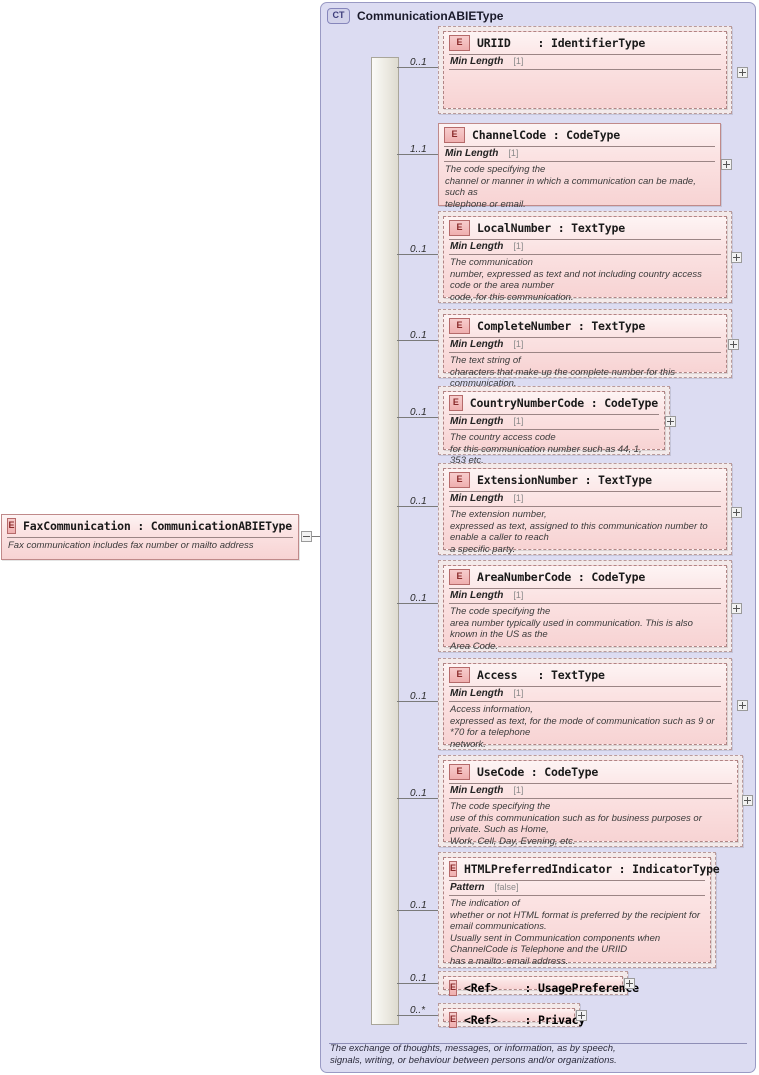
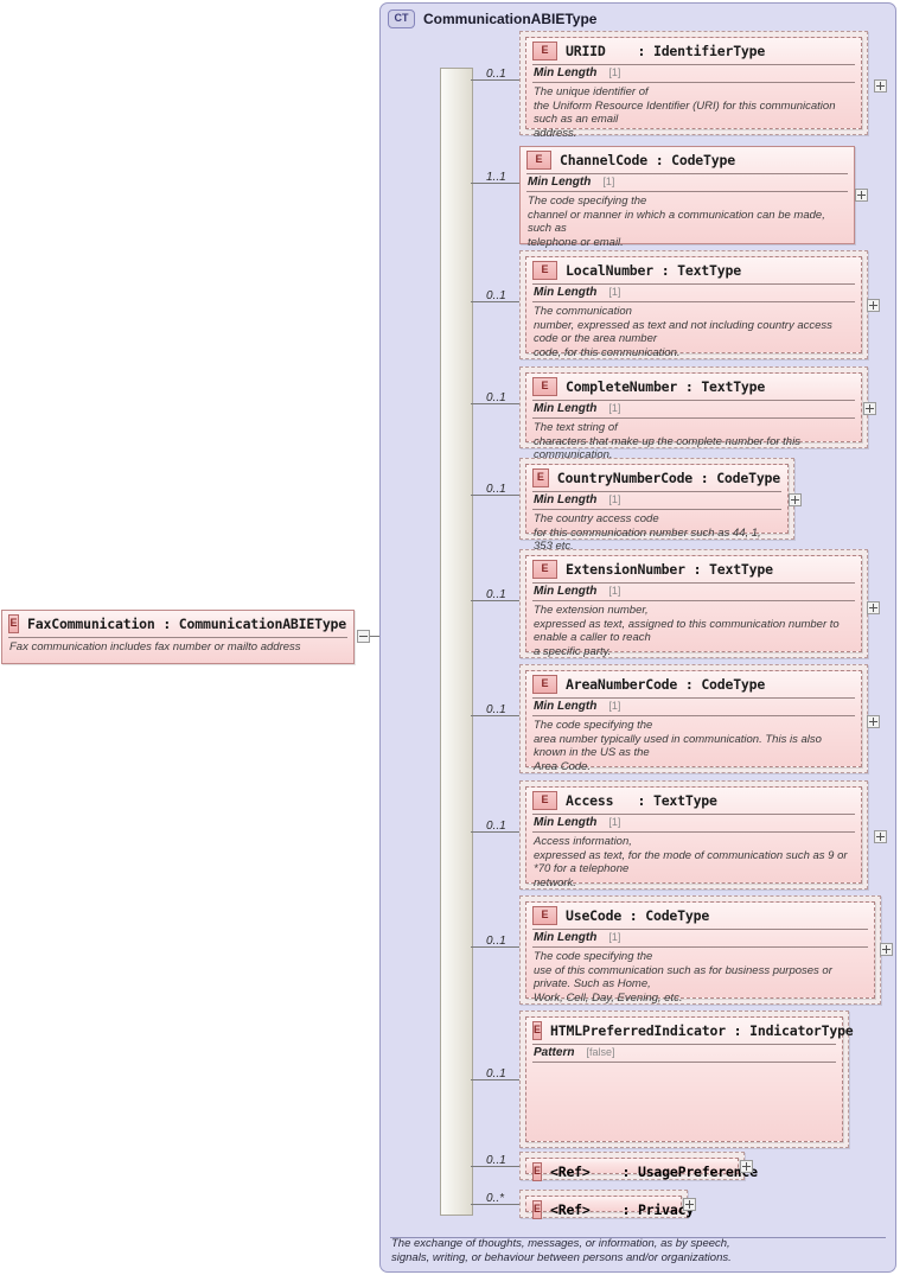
  E
  FaxCommunication
  :
  CommunicationABIEType
  Fax communication includes fax number or mailto address
  CT
  CommunicationABIEType
  The exchange of thoughts, messages, or information, as by speech,
  signals, writing, or behaviour between persons and/or organizations.
  0..1
  E
  URIID
  :
  IdentifierType
  Min Length
  [1]
+ The unique identifier of
+ the Uniform Resource Identifier (URI) for this communication such as an email
+ address.
  1..1
  E
  ChannelCode
  :
  CodeType
  Min Length
  [1]
  The code specifying the
  channel or manner in which a communication can be made, such as
  telephone or email.
  0..1
  E
  LocalNumber
  :
  TextType
  Min Length
  [1]
  The communication
  number, expressed as text and not including country access code or the area number
  code, for this communication.
  0..1
  E
  CompleteNumber
  :
  TextType
  Min Length
  [1]
  The text string of
  characters that make up the complete number for this communication.
  0..1
  E
  CountryNumberCode
  :
  CodeType
  Min Length
  [1]
  The country access code
  for this communication number such as 44, 1, 353 etc.
  0..1
  E
  ExtensionNumber
  :
  TextType
  Min Length
  [1]
  The extension number,
  expressed as text, assigned to this communication number to enable a caller to reach
  a specific party.
  0..1
  E
  AreaNumberCode
  :
  CodeType
  Min Length
  [1]
  The code specifying the
  area number typically used in communication. This is also known in the US as the
  Area Code.
  0..1
  E
  Access
  :
  TextType
  Min Length
  [1]
  Access information,
  expressed as text, for the mode of communication such as 9 or *70 for a telephone
  network.
  0..1
  E
  UseCode
  :
  CodeType
  Min Length
  [1]
  The code specifying the
  use of this communication such as for business purposes or private. Such as Home,
  Work, Cell, Day, Evening, etc.
  0..1
  E
  HTMLPreferredIndicator
  :
  IndicatorType
  Pattern
  [false]
- The indication of
- whether or not HTML format is preferred by the recipient for email communications.
- Usually sent in Communication components when ChannelCode is Telephone and the URIID
- has a mailto: email address.
  0..1
  E
  <Ref>
  :
  UsagePreferene
  0..*
  E
  <Ref>
  :
  Privac
